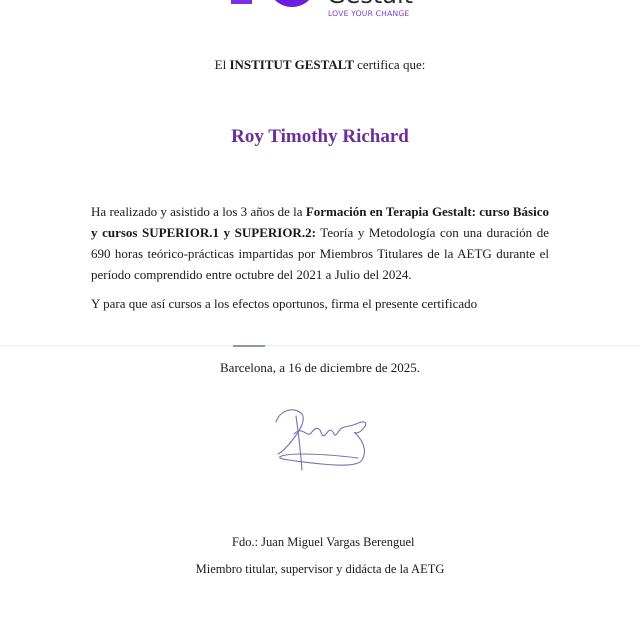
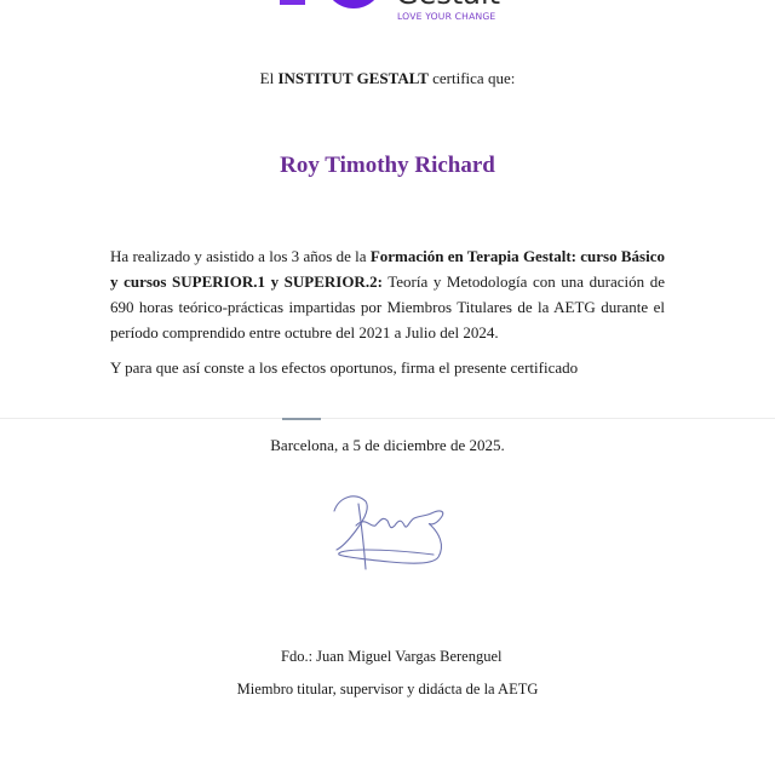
  LOVE YOUR CHANGE
  El INSTITUT GESTALT certifica que:
  Roy Timothy Richard
  Ha realizado y asistido a los 3 años de la Formación en Terapia Gestalt: curso Básico y cursos SUPERIOR.1 y SUPERIOR.2: Teoría y Metodología con una duración de 690 horas teórico-prácticas impartidas por Miembros Titulares de la AETG durante el período comprendido entre octubre del 2021 a Julio del 2024.
- Y para que así cursos a los efectos oportunos, firma el presente certificado
+ Y para que así conste a los efectos oportunos, firma el presente certificado
- Barcelona, a 16 de diciembre de 2025.
+ Barcelona, a 5 de diciembre de 2025.
  Fdo.: Juan Miguel Vargas Berenguel
  Miembro titular, supervisor y didácta de la AETG
